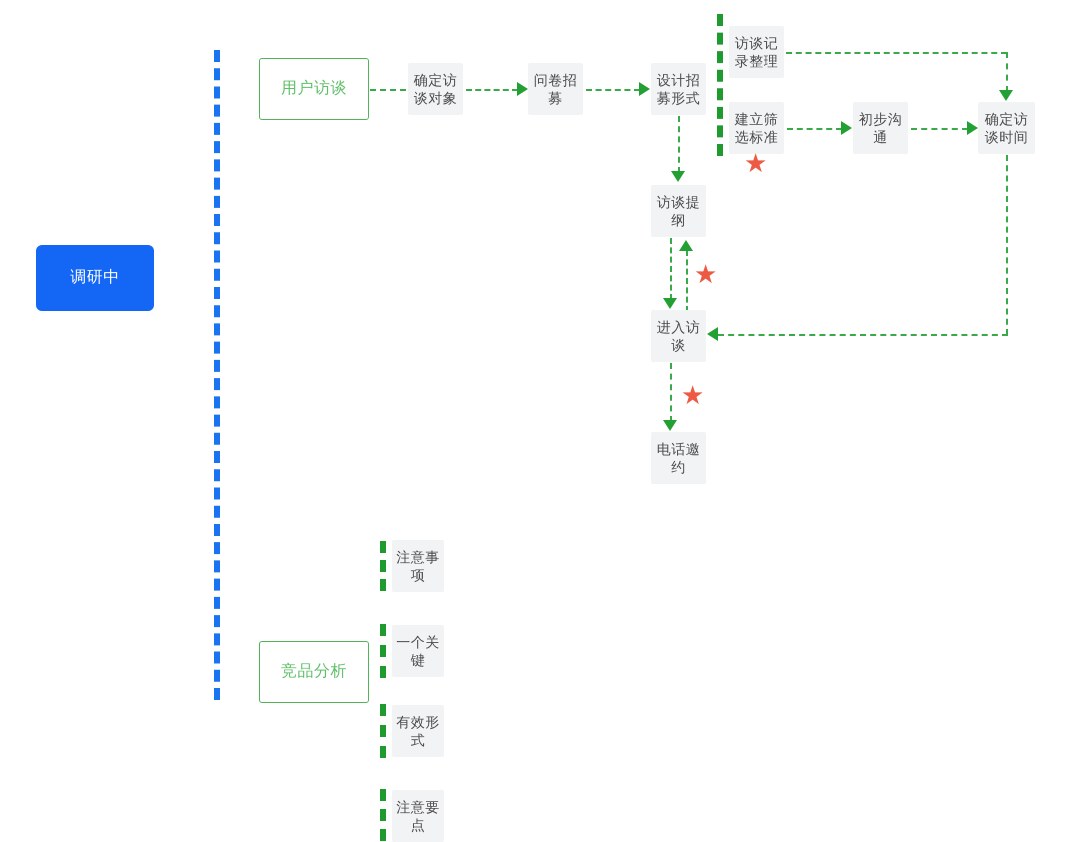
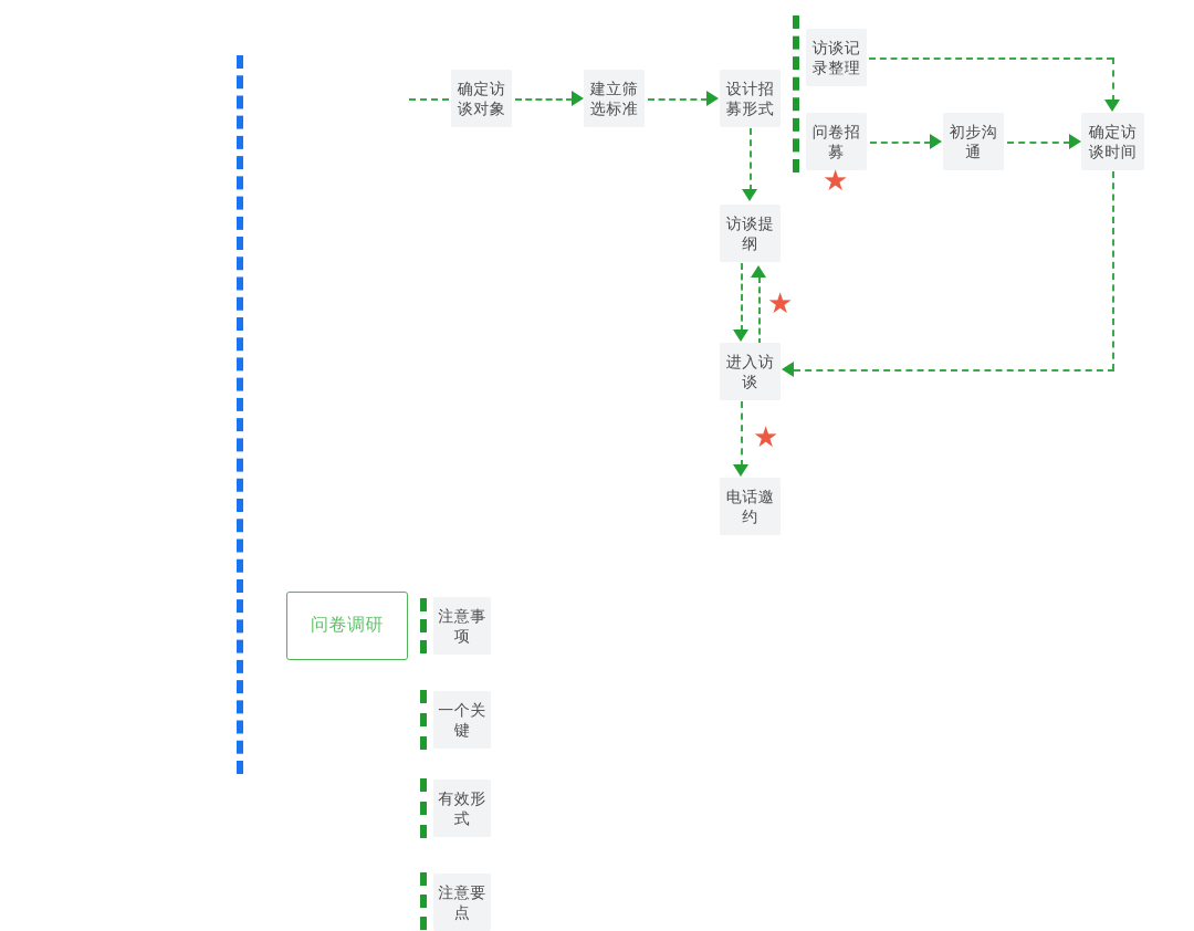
- 调研中
- 用户访谈
  确定访谈对象
- 问卷招募
+ 建立筛选标准
  设计招募形式
  访谈记录整理
- 建立筛选标准
+ 问卷招募
  ★
  初步沟通
  确定访谈时间
  访谈提纲
  ★
  进入访谈
  ★
  电话邀约
+ 问卷调研
  注意事项
- 竞品分析
  一个关键
  有效形式
  注意要点
